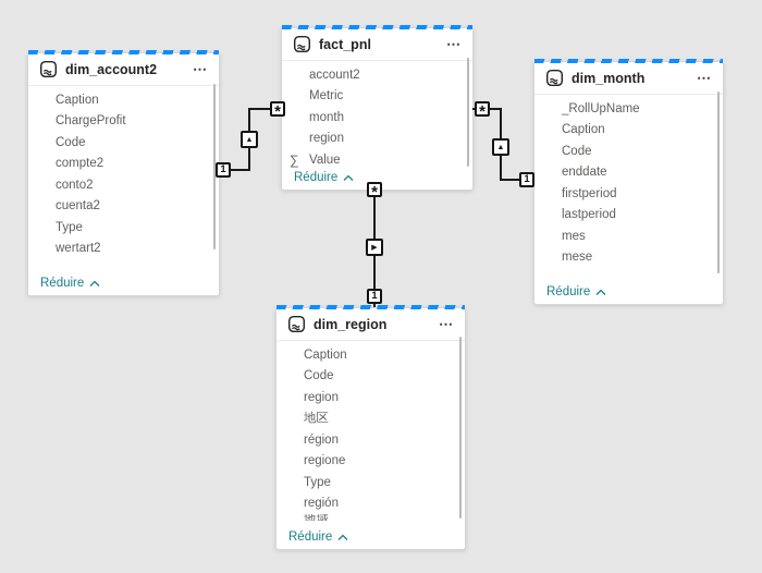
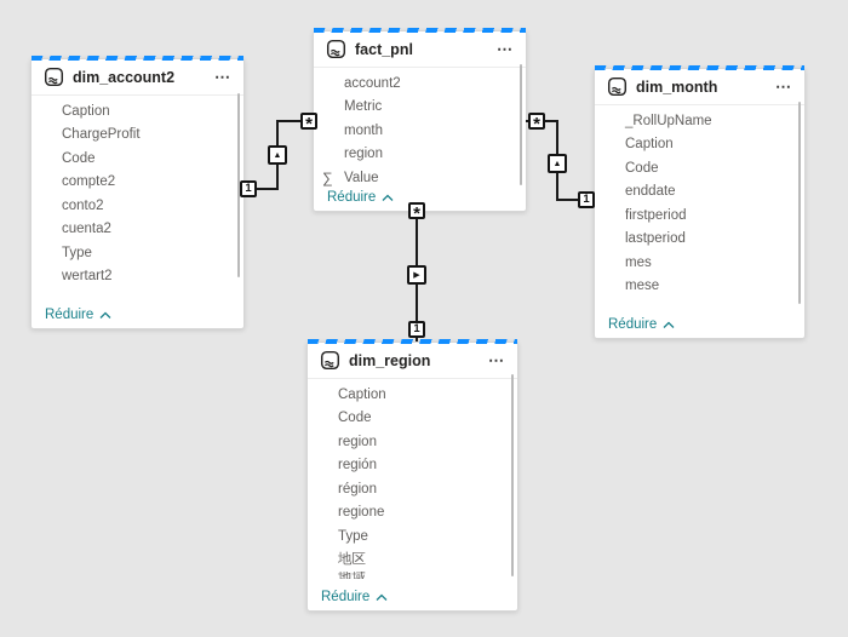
  1
  *
  *
  1
  *
  1
  dim_account2
  ⋯
  Caption
  ChargeProfit
  Code
  compte2
  conto2
  cuenta2
  Type
  wertart2
  Réduire
  fact_pnl
  ⋯
  account2
  Metric
  month
  region
  ∑
  Value
  Réduire
  dim_month
  ⋯
  _RollUpName
  Caption
  Code
  enddate
  firstperiod
  lastperiod
  mes
  mese
  Réduire
  dim_region
  ⋯
  Caption
  Code
  region
- 地区
+ región
  région
  regione
  Type
- región
+ 地区
  地域
  Réduire
